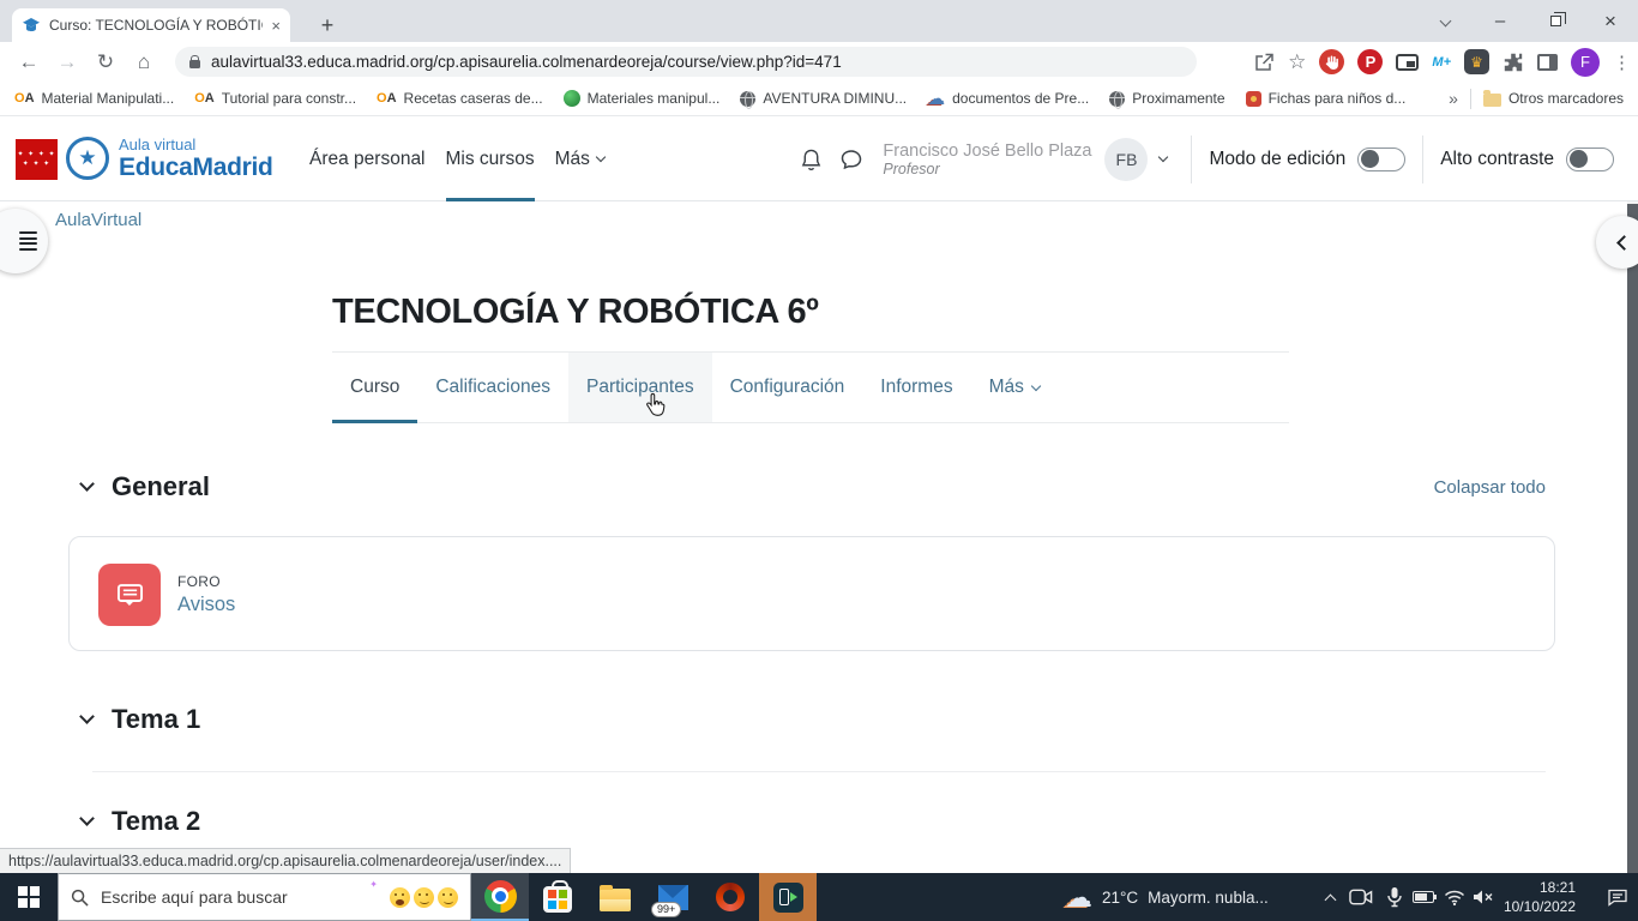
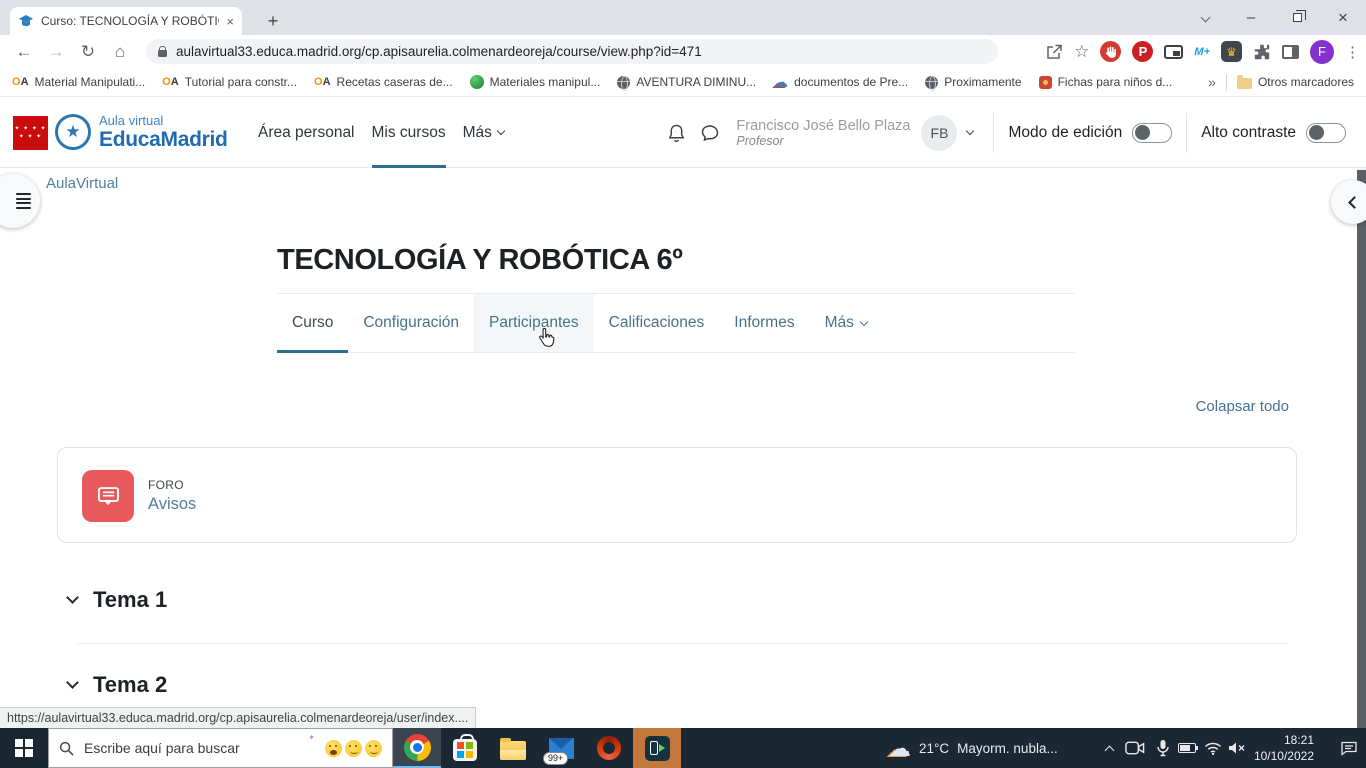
  Curso: TECNOLOGÍA Y ROBÓTI
  ×
  +
  –
  ×
  ←
  →
  ↻
  ⌂
  aulavirtual33.educa.madrid.org/cp.apisaurelia.colmenardeoreja/course/view.php?id=471
  ☆
  P
  M+
  ♛
  F
  ⋮
  OA
  Material Manipulati...
  OA
  Tutorial para constr...
  OA
  Recetas caseras de...
  Materiales manipul...
  AVENTURA DIMINU...
  ☁
  documentos de Pre...
  Proximamente
  Fichas para niños d...
  »
  Otros marcadores
  ★
  Aula virtual
  EducaMadrid
  Área personal
  Mis cursos
  Más
  Francisco José Bello Plaza
  Profesor
  FB
  Modo de edición
  Alto contraste
  AulaVirtual
  TECNOLOGÍA Y ROBÓTICA 6º
  Curso
- Calificaciones
+ Configuración
  Participantes
- Configuración
+ Calificaciones
  Informes
  Más
- General
  Colapsar todo
  FORO
  Avisos
  Tema 1
  Tema 2
  https://aulavirtual33.educa.madrid.org/cp.apisaurelia.colmenardeoreja/user/index....
  Escribe aquí para buscar
  ✦
  99+
  ☁
  21°C
  Mayorm. nubla...
  18:21
  10/10/2022
